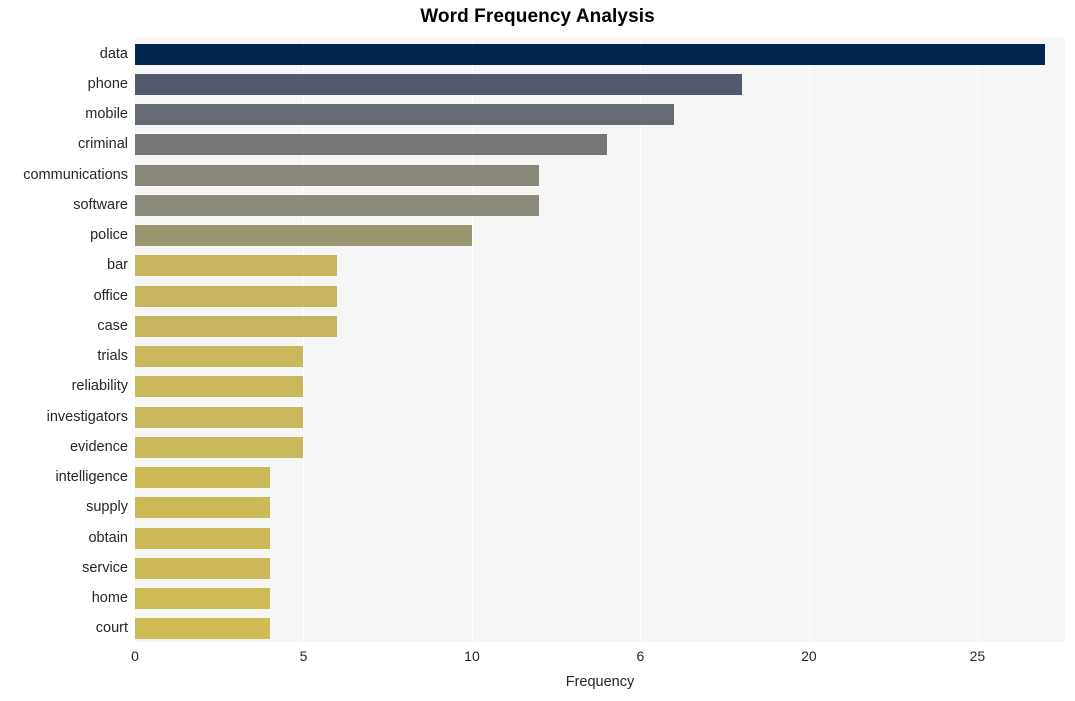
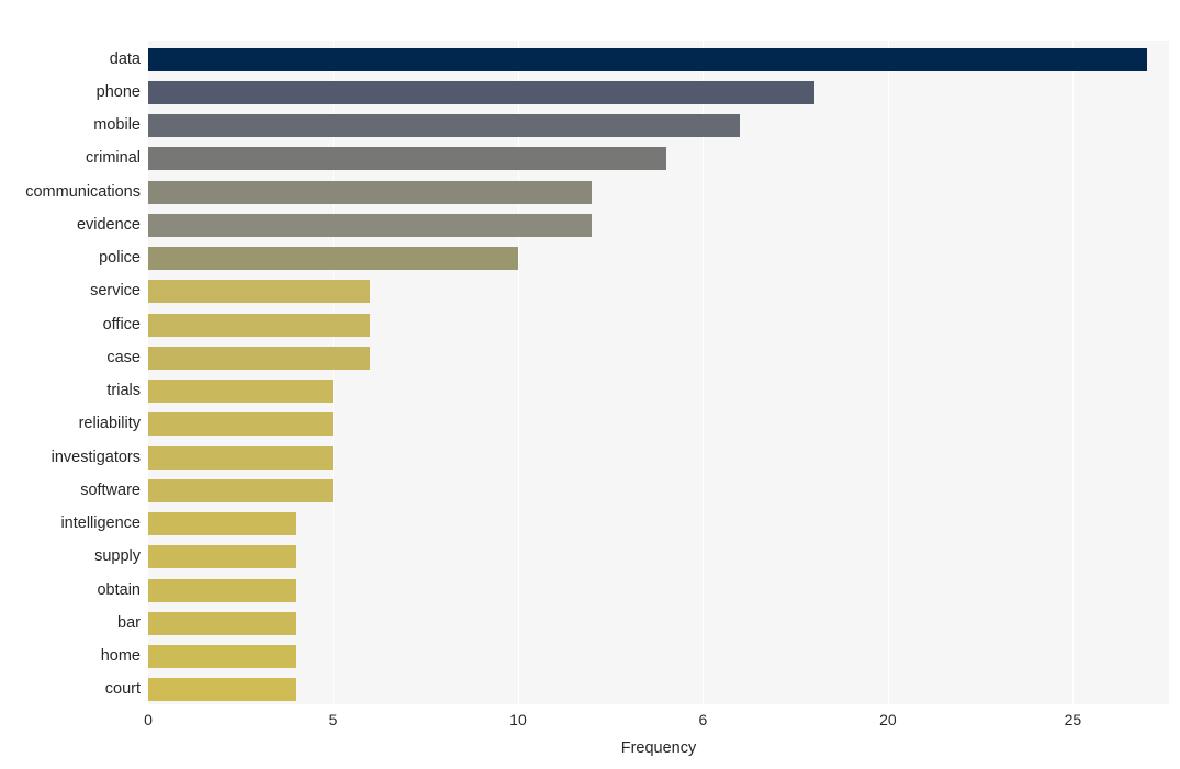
- Word Frequency Analysis
  data
  phone
  mobile
  criminal
  communications
- software
+ evidence
  police
- bar
+ service
  office
  case
  trials
  reliability
  investigators
- evidence
+ software
  intelligence
  supply
  obtain
- service
+ bar
  home
  court
  0
  5
  10
  6
  20
  25
  Frequency
